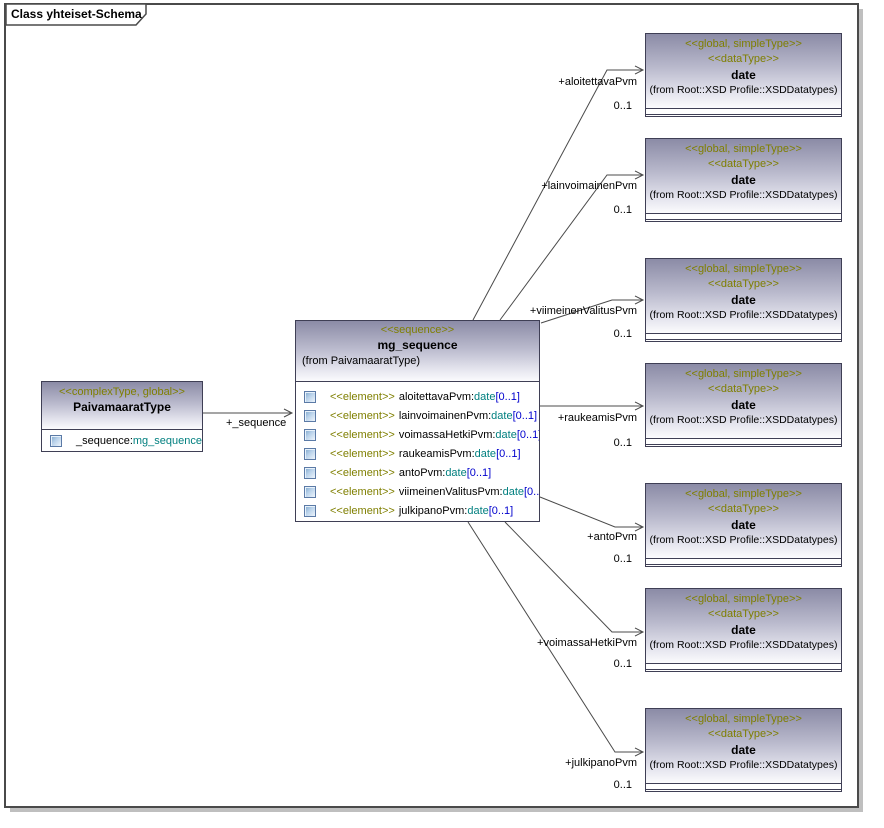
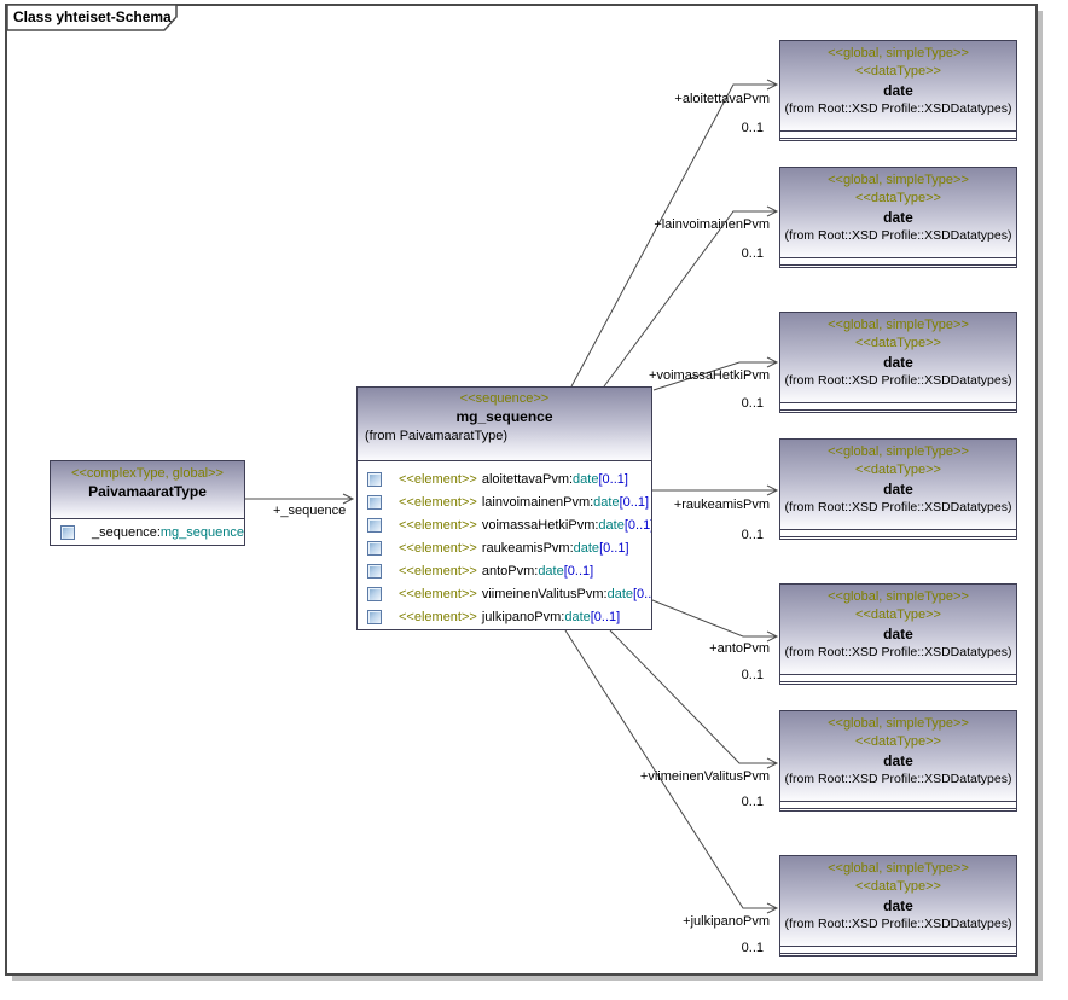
  Class yhteiset-Schema
  <<complexType, global>>
  PaivamaaratType
  _sequence:
  mg_sequence
  <<sequence>>
  mg_sequence
  (from PaivamaaratType)
  <<element>>
  aloitettavaPvm:
  date
  [0..1]
  <<element>>
  lainvoimainenPvm:
  date
  [0..1]
  <<element>>
  voimassaHetkiPvm:
  date
  [0..1
  <<element>>
  raukeamisPvm:
  date
  [0..1]
  <<element>>
  antoPvm:
  date
  [0..1]
  <<element>>
  viimeinenValitusPvm:
  date
  <<element>>
  julkipanoPvm:
  date
  [0..1]
  <<global, simpleType>>
  <<dataType>>
  date
  (from Root::XSD Profile::XSDDatatypes)
  <<global, simpleType>>
  <<dataType>>
  date
  (from Root::XSD Profile::XSDDatatypes)
  <<global, simpleType>>
  <<dataType>>
  date
  (from Root::XSD Profile::XSDDatatypes)
  <<global, simpleType>>
  <<dataType>>
  date
  (from Root::XSD Profile::XSDDatatypes)
  <<global, simpleType>>
  <<dataType>>
  date
  (from Root::XSD Profile::XSDDatatypes)
  <<global, simpleType>>
  <<dataType>>
  date
  (from Root::XSD Profile::XSDDatatypes)
  <<global, simpleType>>
  <<dataType>>
  date
  (from Root::XSD Profile::XSDDatatypes)
  +_sequence
  +aloitettavaPvm
  0..1
  +lainvoimainenPvm
  0..1
- +viimeinenValitusPvm
+ +voimassaHetkiPvm
  0..1
  +raukeamisPvm
  0..1
  +antoPvm
  0..1
- +voimassaHetkiPvm
+ +viimeinenValitusPvm
  0..1
  +julkipanoPvm
  0..1
